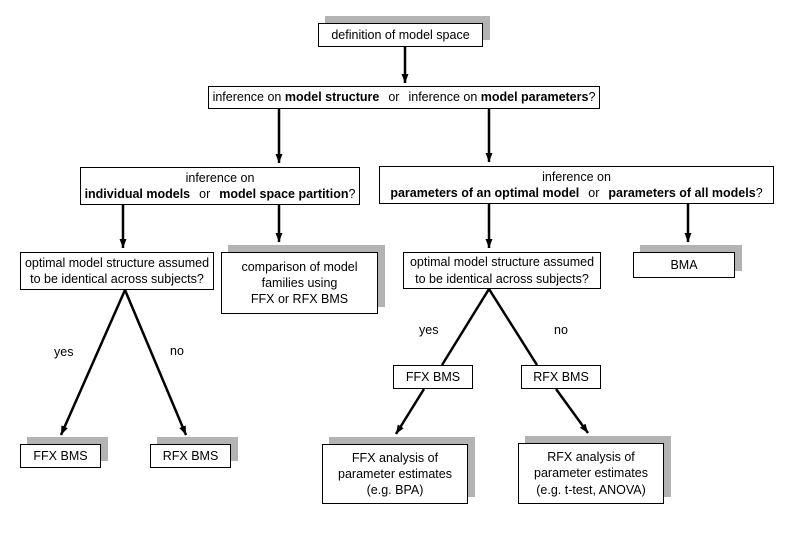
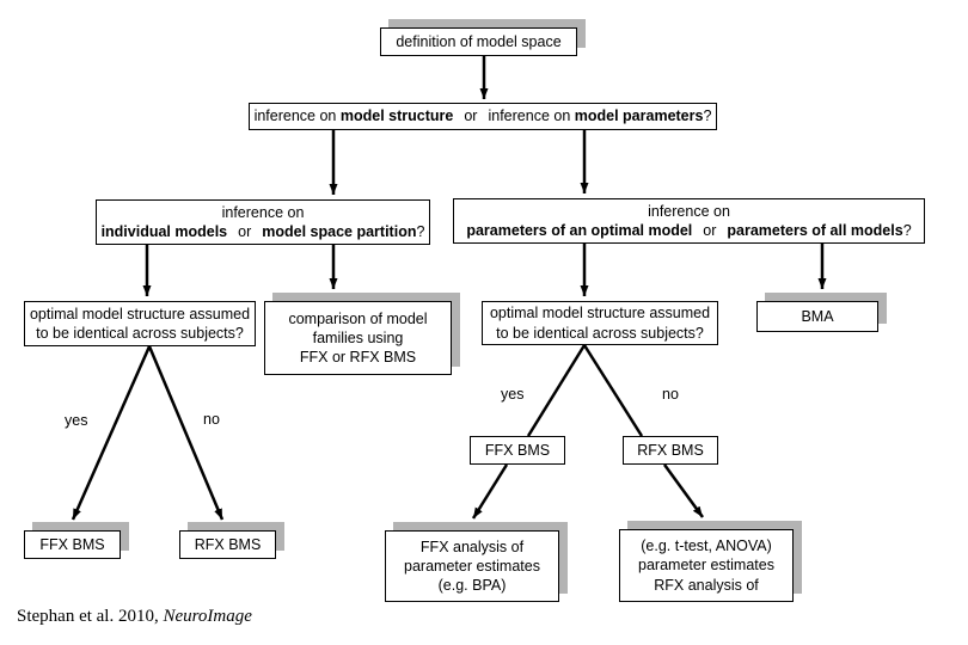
  definition of model space
  inference on model structure or inference on model parameters?
  inference on
  individual models or model space partition?
  inference on
  parameters of an optimal model or parameters of all models?
  optimal model structure assumed
  to be identical across subjects?
  comparison of model
  families using
  FFX or RFX BMS
  optimal model structure assumed
  to be identical across subjects?
  BMA
  yes
  no
  yes
  no
  FFX BMS
  RFX BMS
  FFX BMS
  RFX BMS
  FFX analysis of
  parameter estimates
  (e.g. BPA)
- RFX analysis of
+ (e.g. t-test, ANOVA)
  parameter estimates
- (e.g. t-test, ANOVA)
+ RFX analysis of
+ Stephan et al. 2010, NeuroImage
